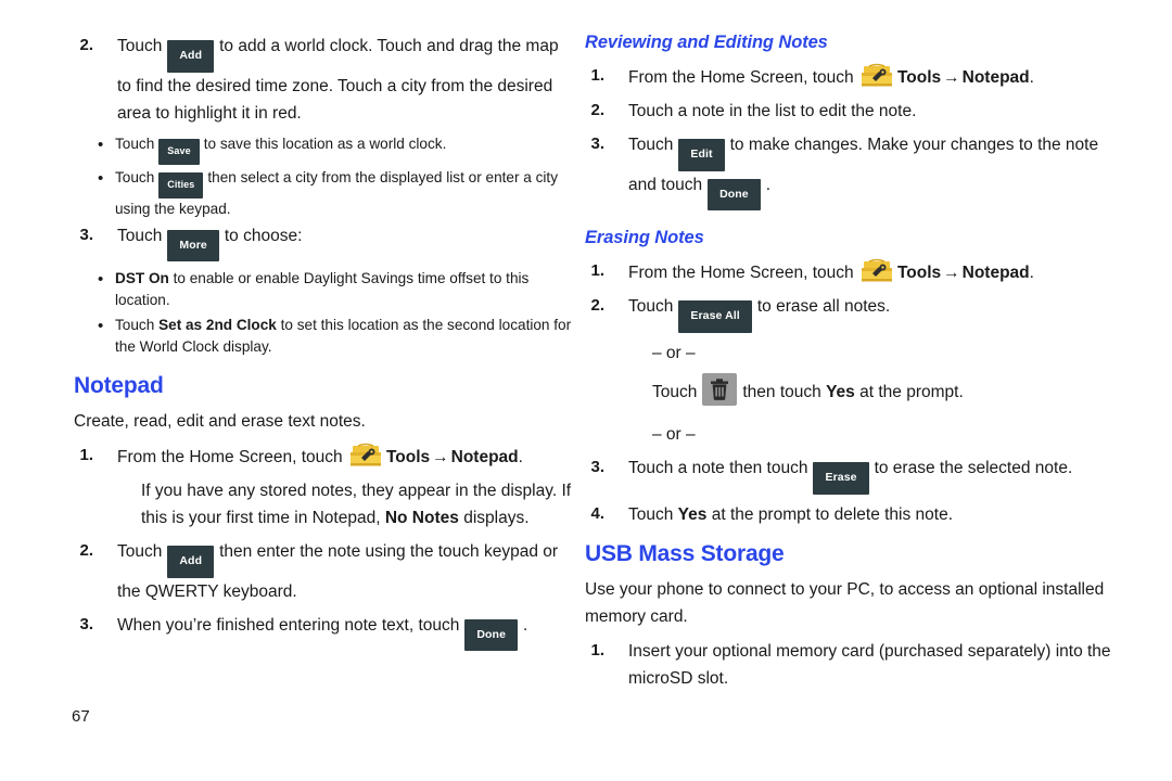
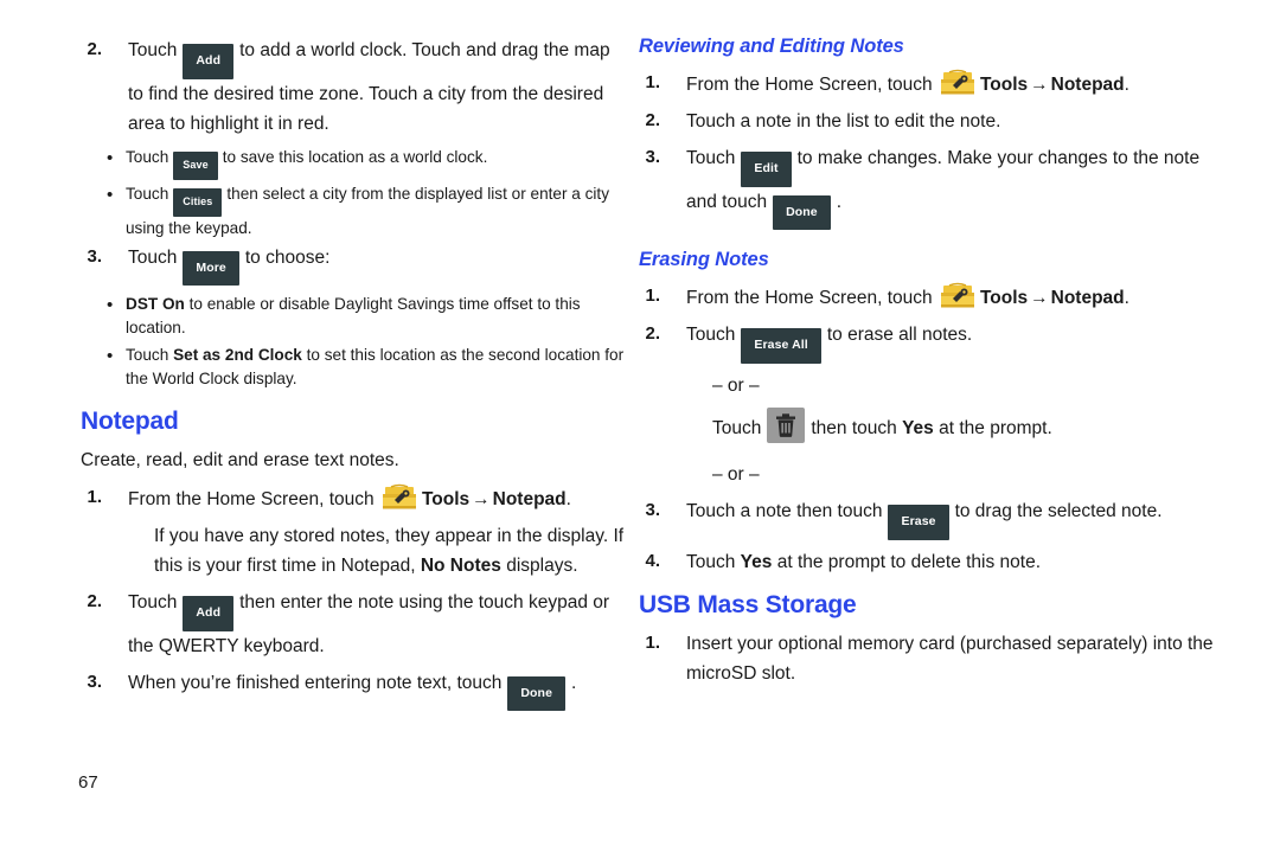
  2.
  TouchAddto add a world clock. Touch and drag the map to find the desired time zone. Touch a city from the desired area to highlight it in red.
  •
  Touch Saveto save this location as a world clock.
  •
  Touch Citiesthen select a city from the displayed list or enter a city using the keypad.
  3.
  TouchMoreto choose:
  •
- DST On to enable or enable Daylight Savings time offset to this location.
+ DST On to enable or disable Daylight Savings time offset to this location.
  •
  Touch Set as 2nd Clock to set this location as the second location for the World Clock display.
  Notepad
  Create, read, edit and erase text notes.
  1.
  From the Home Screen, touch Tools→Notepad.
  If you have any stored notes, they appear in the display. If this is your first time in Notepad, No Notes displays.
  2.
  TouchAddthen enter the note using the touch keypad or the QWERTY keyboard.
  3.
  When you’re finished entering note text, touchDone.
  Reviewing and Editing Notes
  1.
  From the Home Screen, touch Tools→Notepad.
  2.
  Touch a note in the list to edit the note.
  3.
  TouchEditto make changes. Make your changes to the note and touchDone.
  Erasing Notes
  1.
  From the Home Screen, touch Tools→Notepad.
  2.
  TouchErase Allto erase all notes.
  – or –
  Touch then touch Yes at the prompt.
  – or –
  3.
- Touch a note then touchEraseto erase the selected note.
+ Touch a note then touchEraseto drag the selected note.
  4.
  Touch Yes at the prompt to delete this note.
  USB Mass Storage
- Use your phone to connect to your PC, to access an optional installed memory card.
  1.
  Insert your optional memory card (purchased separately) into the microSD slot.
  67
